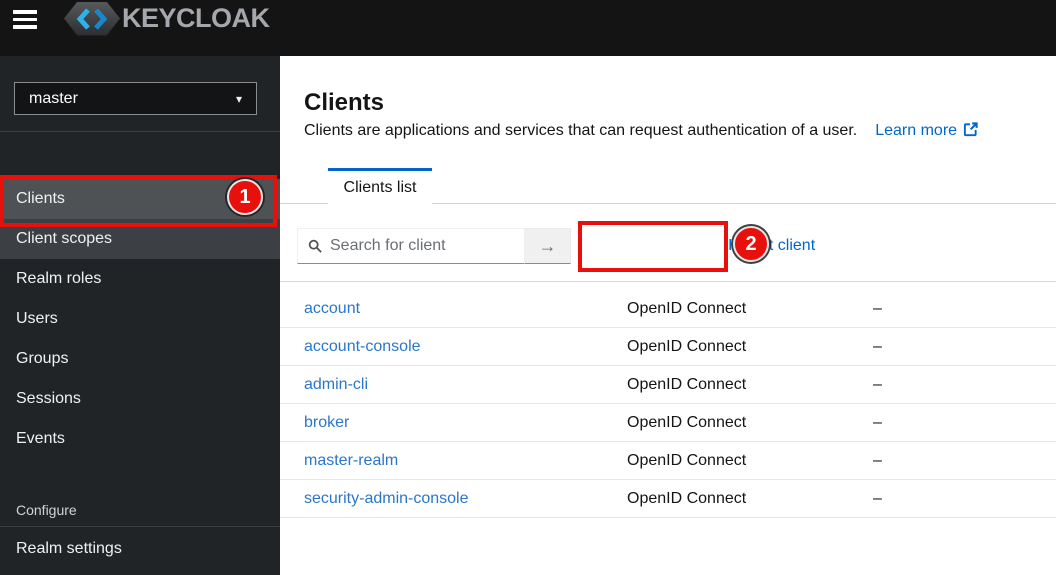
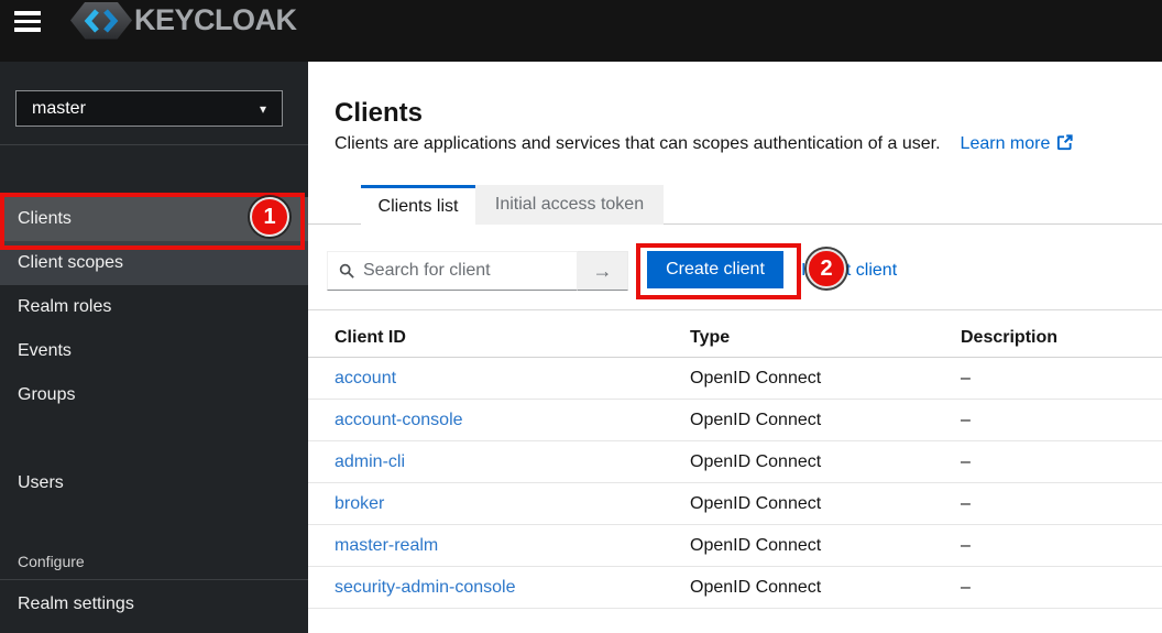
  KEYCLOAK
  master
  ▾
  Clients
  Client scopes
  Realm roles
- Users
+ Events
  Groups
- Sessions
- Events
+ Users
  Configure
  Realm settings
  Clients
- Clients are applications and services that can request authentication of a user. Learn more
+ Clients are applications and services that can scopes authentication of a user. Learn more
  Clients list
+ Initial access token
  Search for client
  →
+ Create client
+ Client ID
+ Type
+ Description
  account
  OpenID Connect
  –
  account-console
  OpenID Connect
  –
  admin-cli
  OpenID Connect
  –
  broker
  OpenID Connect
  –
  master-realm
  OpenID Connect
  –
  security-admin-console
  OpenID Connect
  –
  1
  2
